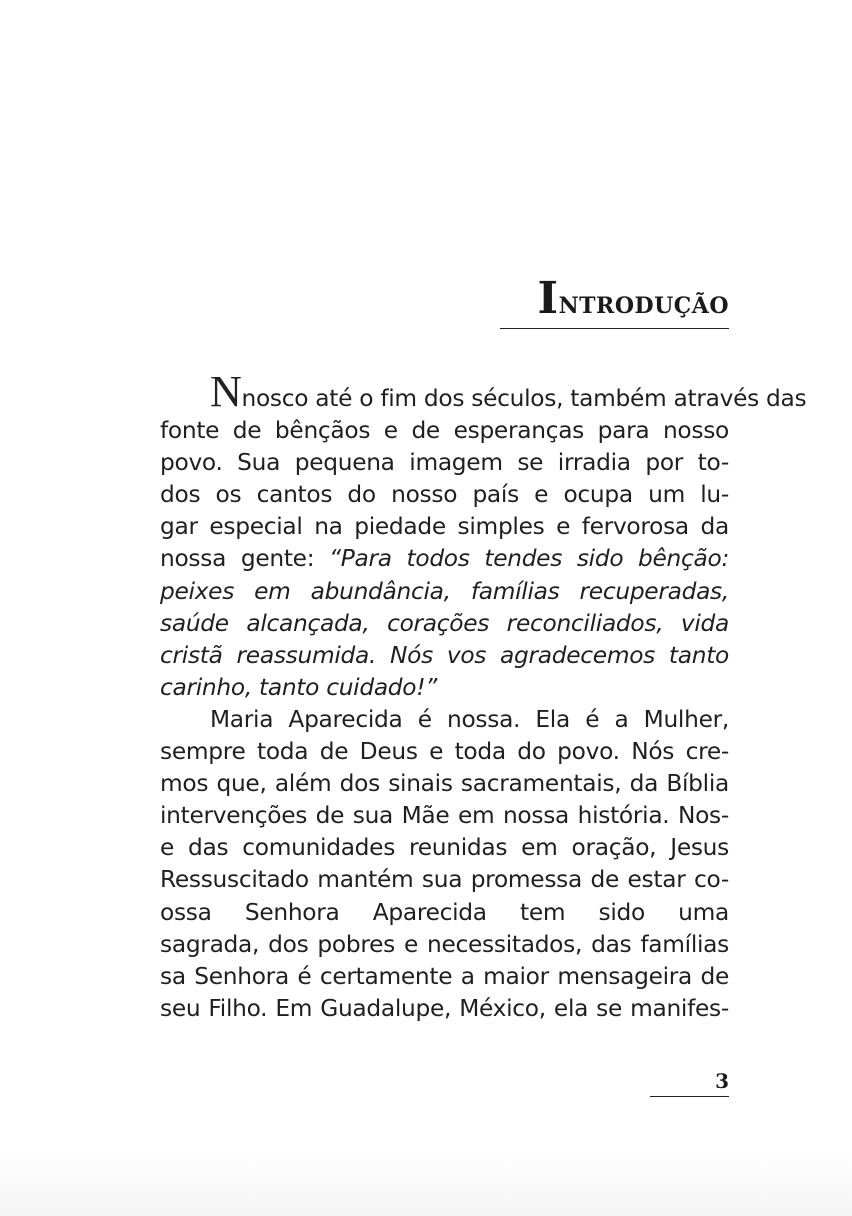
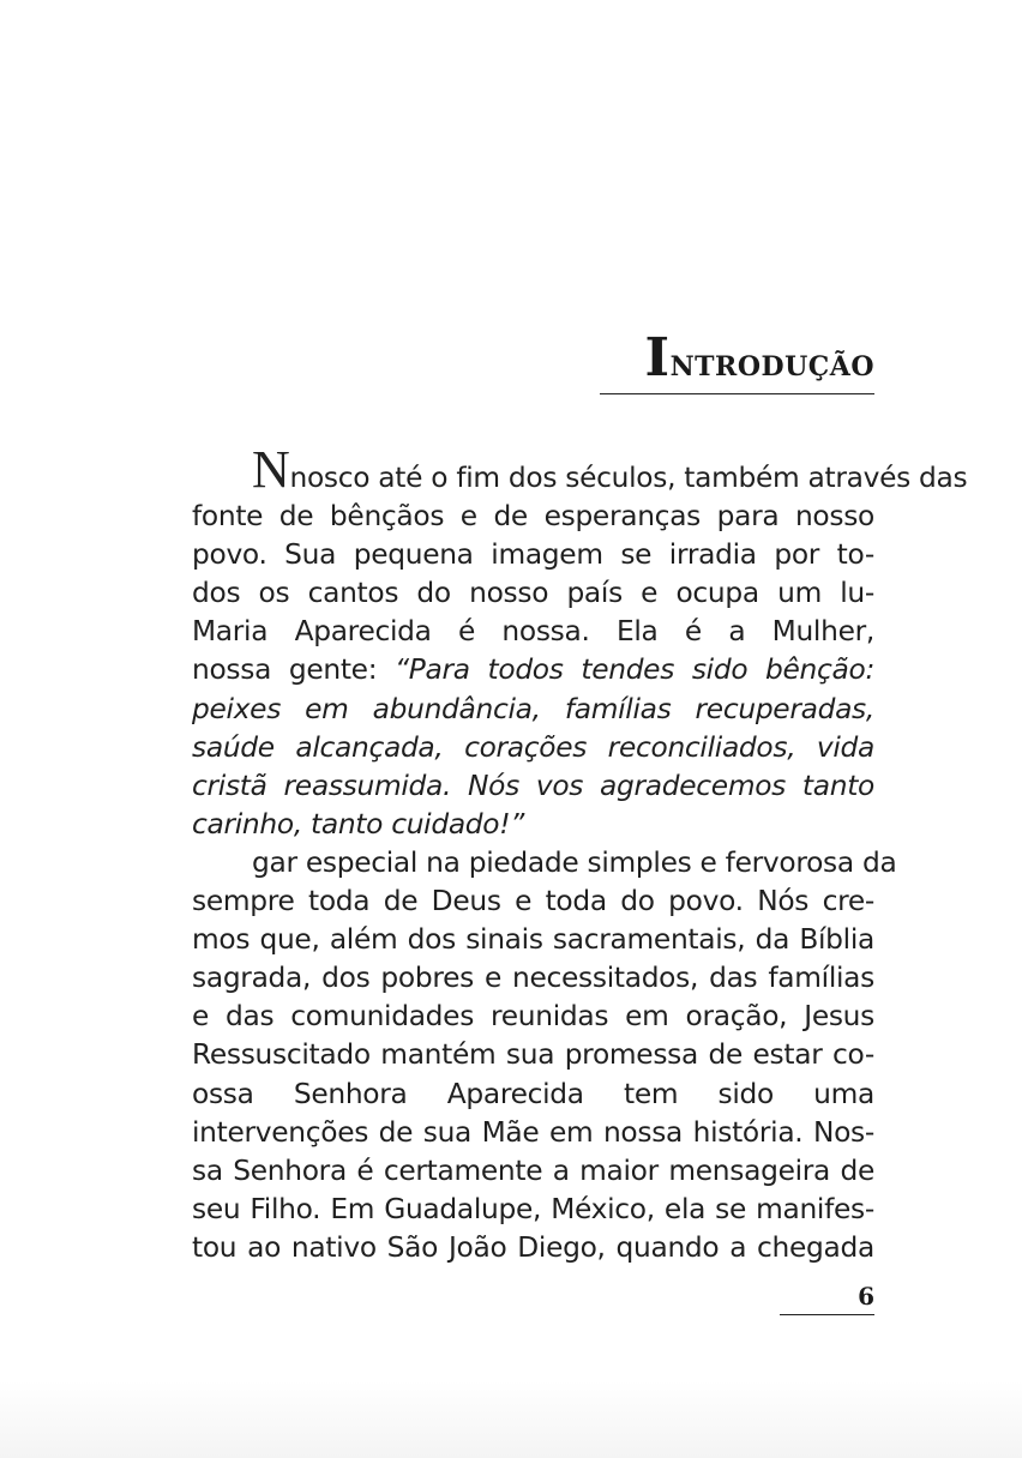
  Introdução
  Nnosco até o fim dos séculos, também através das
  fonte de bênçãos e de esperanças para nosso
  povo. Sua pequena imagem se irradia por to-
  dos os cantos do nosso país e ocupa um lu-
- gar especial na piedade simples e fervorosa da
+ Maria Aparecida é nossa. Ela é a Mulher,
  nossa gente: “Para todos tendes sido bênção:
  peixes em abundância, famílias recuperadas,
  saúde alcançada, corações reconciliados, vida
  cristã reassumida. Nós vos agradecemos tanto
  carinho, tanto cuidado!”
- Maria Aparecida é nossa. Ela é a Mulher,
+ gar especial na piedade simples e fervorosa da
  sempre toda de Deus e toda do povo. Nós cre-
  mos que, além dos sinais sacramentais, da Bíblia
- intervenções de sua Mãe em nossa história. Nos-
+ sagrada, dos pobres e necessitados, das famílias
  e das comunidades reunidas em oração, Jesus
  Ressuscitado mantém sua promessa de estar co-
  ossa Senhora Aparecida tem sido uma
- sagrada, dos pobres e necessitados, das famílias
+ intervenções de sua Mãe em nossa história. Nos-
  sa Senhora é certamente a maior mensageira de
  seu Filho. Em Guadalupe, México, ela se manifes-
+ tou ao nativo São João Diego, quando a chegada
- 3
+ 6
